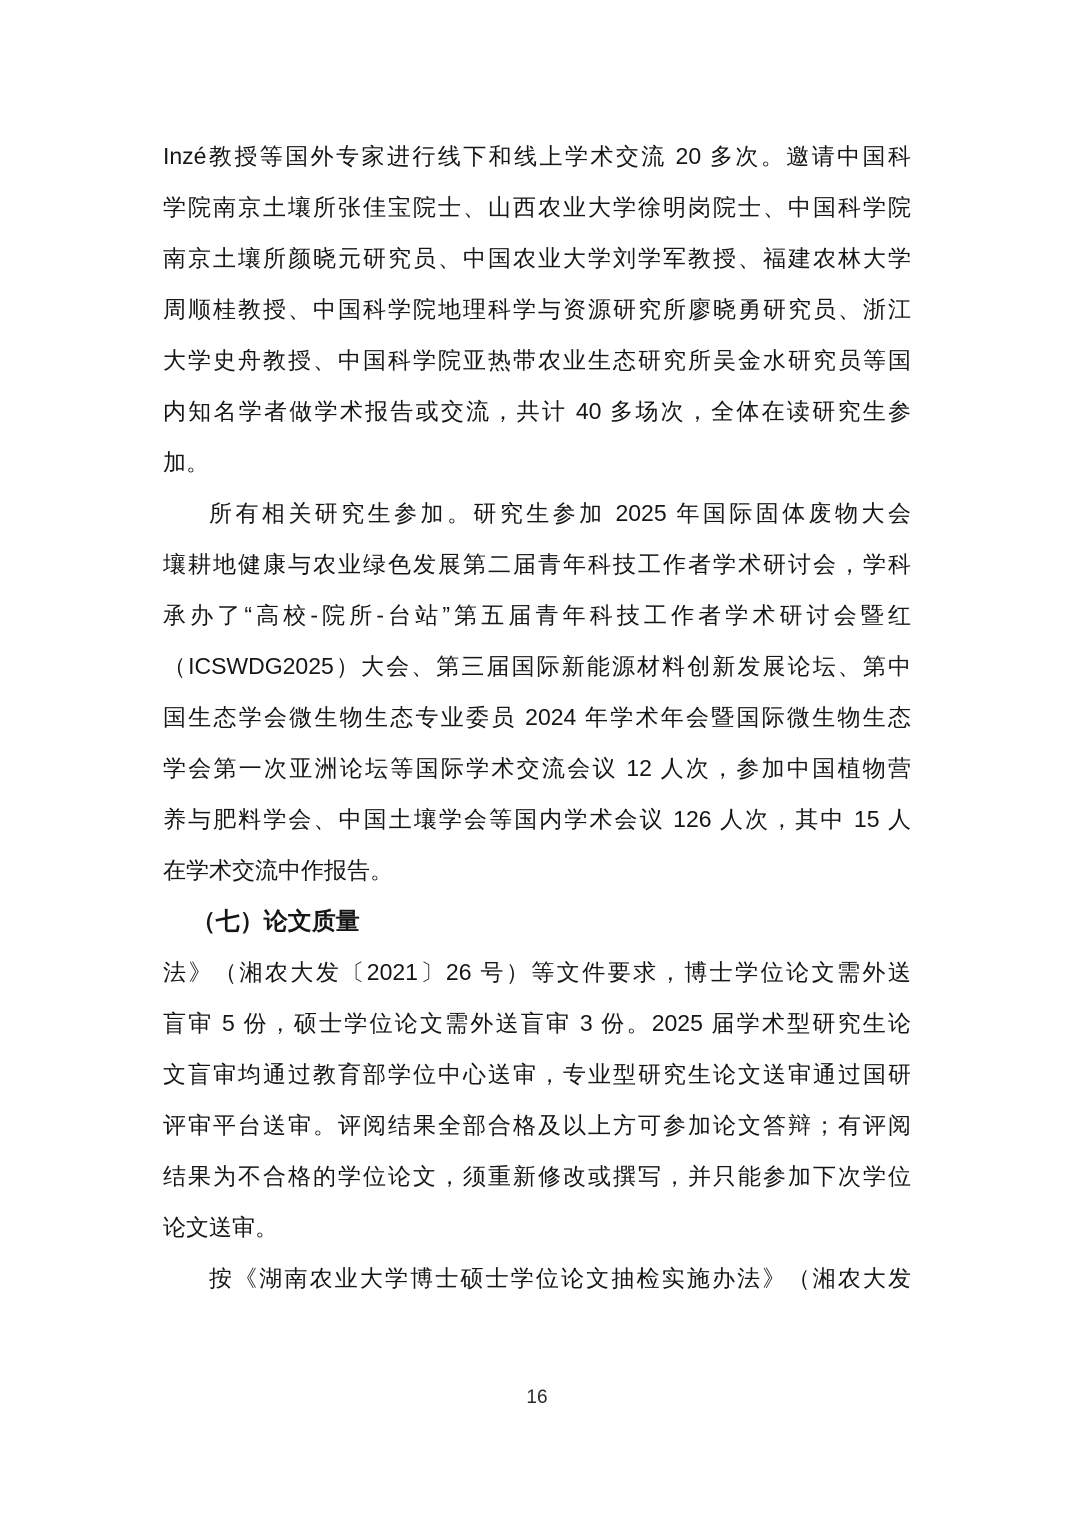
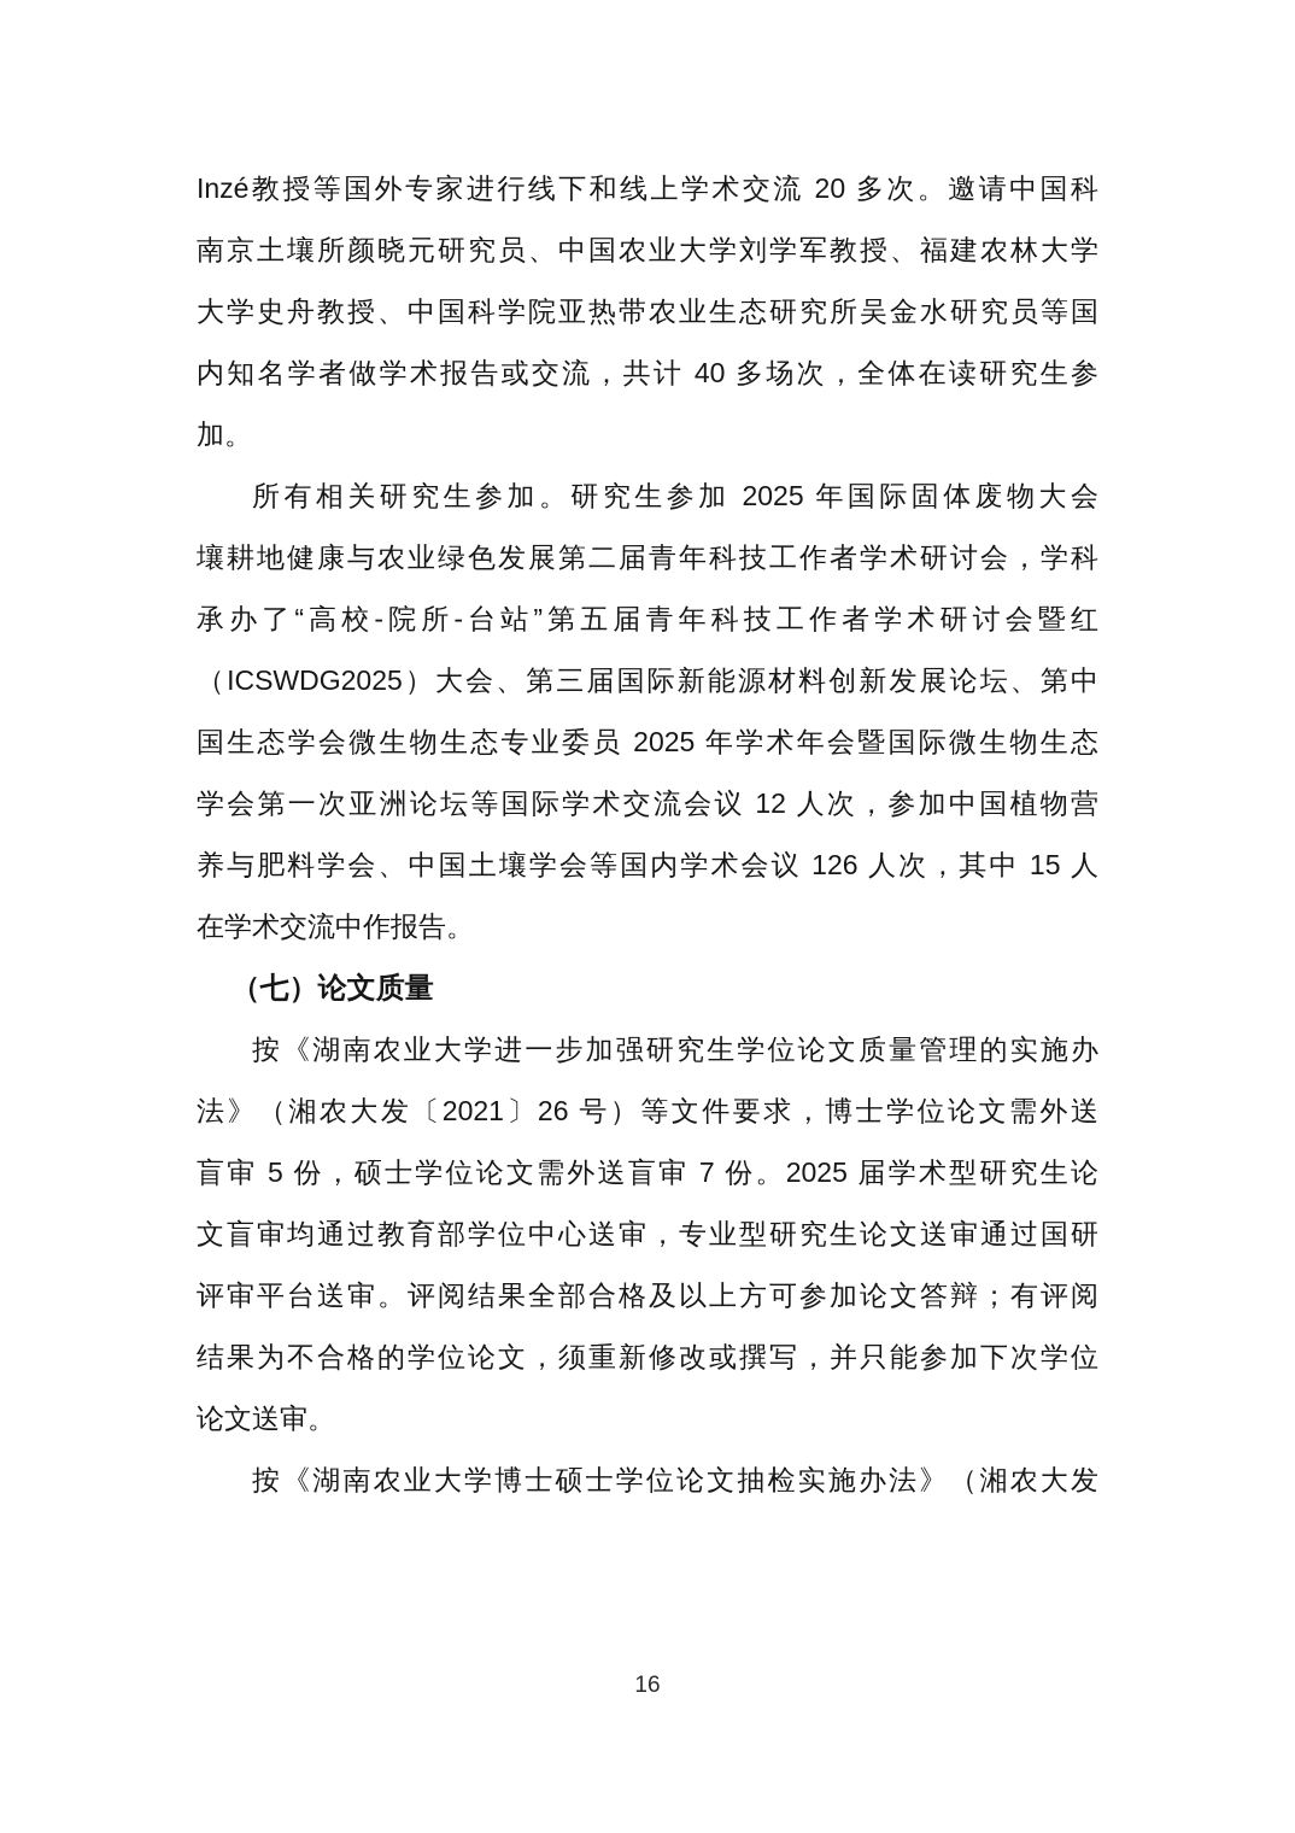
  Inzé教授等国外专家进行线下和线上学术交流 20 多次。邀请中国科
- 学院南京土壤所张佳宝院士、山西农业大学徐明岗院士、中国科学院
  南京土壤所颜晓元研究员、中国农业大学刘学军教授、福建农林大学
- 周顺桂教授、中国科学院地理科学与资源研究所廖晓勇研究员、浙江
  大学史舟教授、中国科学院亚热带农业生态研究所吴金水研究员等国
  内知名学者做学术报告或交流，共计 40 多场次，全体在读研究生参
  加。
  所有相关研究生参加。研究生参加 2025 年国际固体废物大会
  壤耕地健康与农业绿色发展第二届青年科技工作者学术研讨会，学科
  承办了“高校-院所-台站”第五届青年科技工作者学术研讨会暨红
  （ICSWDG2025）大会、第三届国际新能源材料创新发展论坛、第中
- 国生态学会微生物生态专业委员 2024 年学术年会暨国际微生物生态
+ 国生态学会微生物生态专业委员 2025 年学术年会暨国际微生物生态
  学会第一次亚洲论坛等国际学术交流会议 12 人次，参加中国植物营
  养与肥料学会、中国土壤学会等国内学术会议 126 人次，其中 15 人
  在学术交流中作报告。
  （七）论文质量
+ 按《湖南农业大学进一步加强研究生学位论文质量管理的实施办
  法》（湘农大发〔2021〕26 号）等文件要求，博士学位论文需外送
- 盲审 5 份，硕士学位论文需外送盲审 3 份。2025 届学术型研究生论
+ 盲审 5 份，硕士学位论文需外送盲审 7 份。2025 届学术型研究生论
  文盲审均通过教育部学位中心送审，专业型研究生论文送审通过国研
  评审平台送审。评阅结果全部合格及以上方可参加论文答辩；有评阅
  结果为不合格的学位论文，须重新修改或撰写，并只能参加下次学位
  论文送审。
  按《湖南农业大学博士硕士学位论文抽检实施办法》（湘农大发
  16
